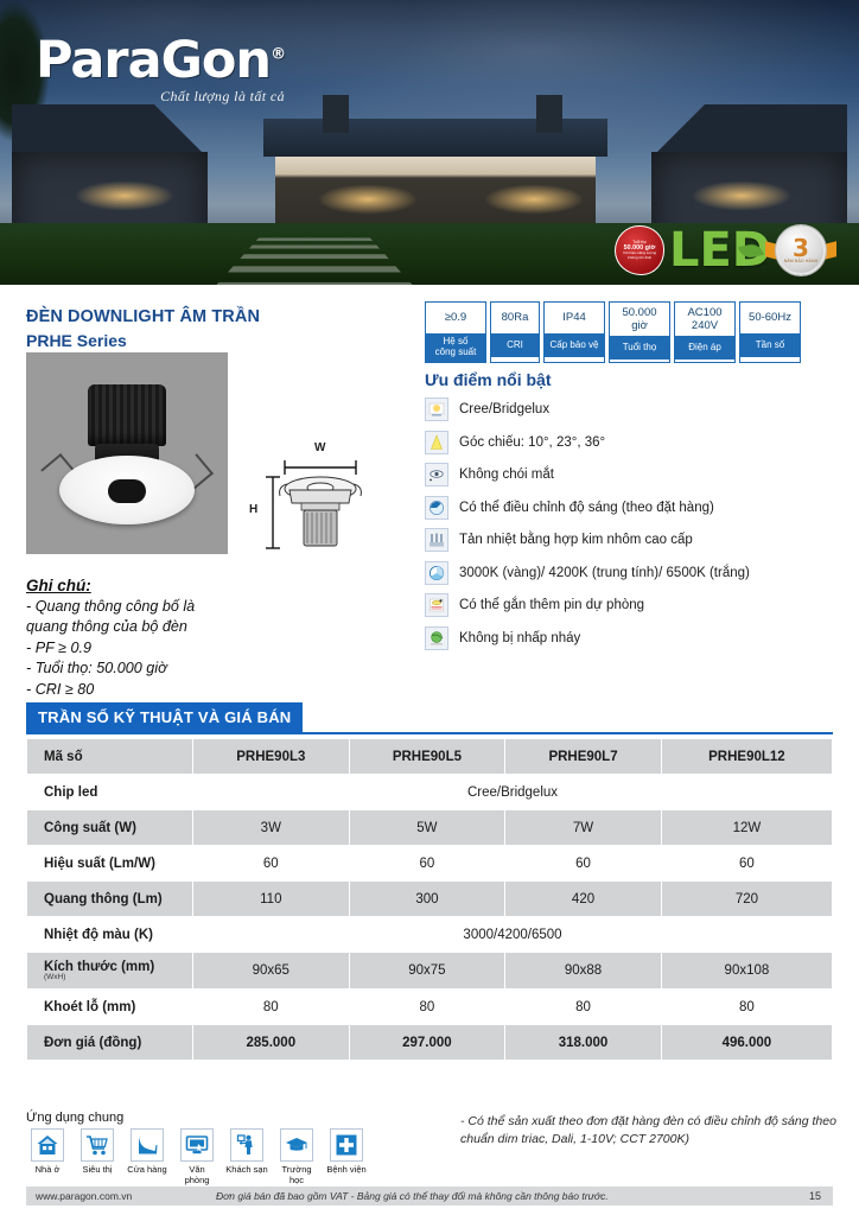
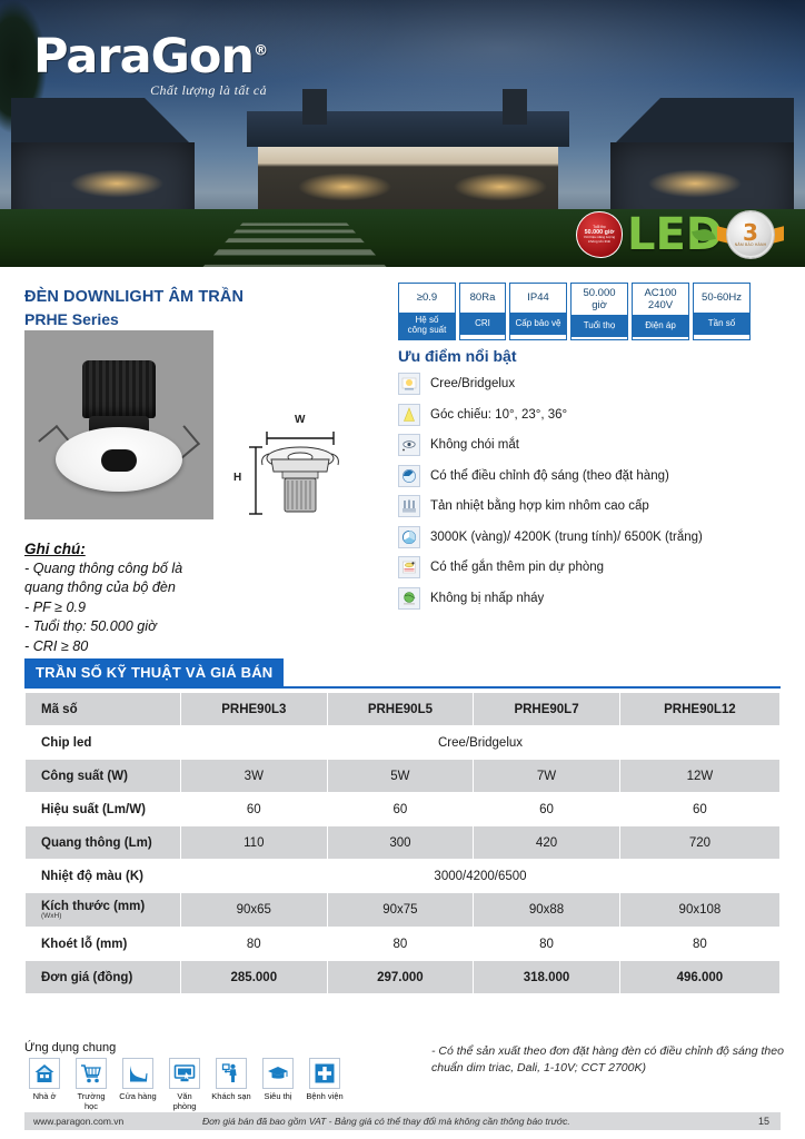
  ParaGon®
  Chất lượng là tất cả
  3
  ĐÈN DOWNLIGHT ÂM TRẦN
  PRHE Series
  W
  H
  Ghi chú:
  - Quang thông công bố là
  quang thông của bộ đèn
  - PF ≥ 0.9
  - Tuổi thọ: 50.000 giờ
  - CRI ≥ 80
  ≥0.9
  Hệ số
  công suất
  80Ra
  CRI
  IP44
  Cấp bảo vệ
  50.000
  giờ
  Tuổi thọ
  AC100
  240V
  Điện áp
  50-60Hz
  Tần số
  Ưu điểm nổi bật
  Cree/Bridgelux
  Góc chiếu: 10°, 23°, 36°
  Không chói mắt
  Có thể điều chỉnh độ sáng (theo đặt hàng)
  Tản nhiệt bằng hợp kim nhôm cao cấp
  3000K (vàng)/ 4200K (trung tính)/ 6500K (trắng)
  Có thể gắn thêm pin dự phòng
  Không bị nhấp nháy
  TRẦN SỐ KỸ THUẬT VÀ GIÁ BÁN
  Mã số	PRHE90L3	PRHE90L5	PRHE90L7	PRHE90L12
  Chip led	Cree/Bridgelux
  Công suất (W)	3W	5W	7W	12W
  Hiệu suất (Lm/W)	60	60	60	60
  Quang thông (Lm)	110	300	420	720
  Nhiệt độ màu (K)	3000/4200/6500
  Kích thước (mm)	90x65	90x75	90x88	90x108
  Khoét lỗ (mm)	80	80	80	80
  Đơn giá (đồng)	285.000	297.000	318.000	496.000
  Ứng dụng chung
  Nhà ở
- Siêu thị
+ Trường học
  Cửa hàng
  Văn phòng
  Khách sạn
- Trường học
+ Siêu thị
  Bệnh viện
  - Có thể sản xuất theo đơn đặt hàng đèn có điều chỉnh độ sáng theo chuẩn dim triac, Dali, 1-10V; CCT 2700K)
  www.paragon.com.vn
  Đơn giá bán đã bao gồm VAT - Bảng giá có thể thay đổi mà không cần thông báo trước.
  15
